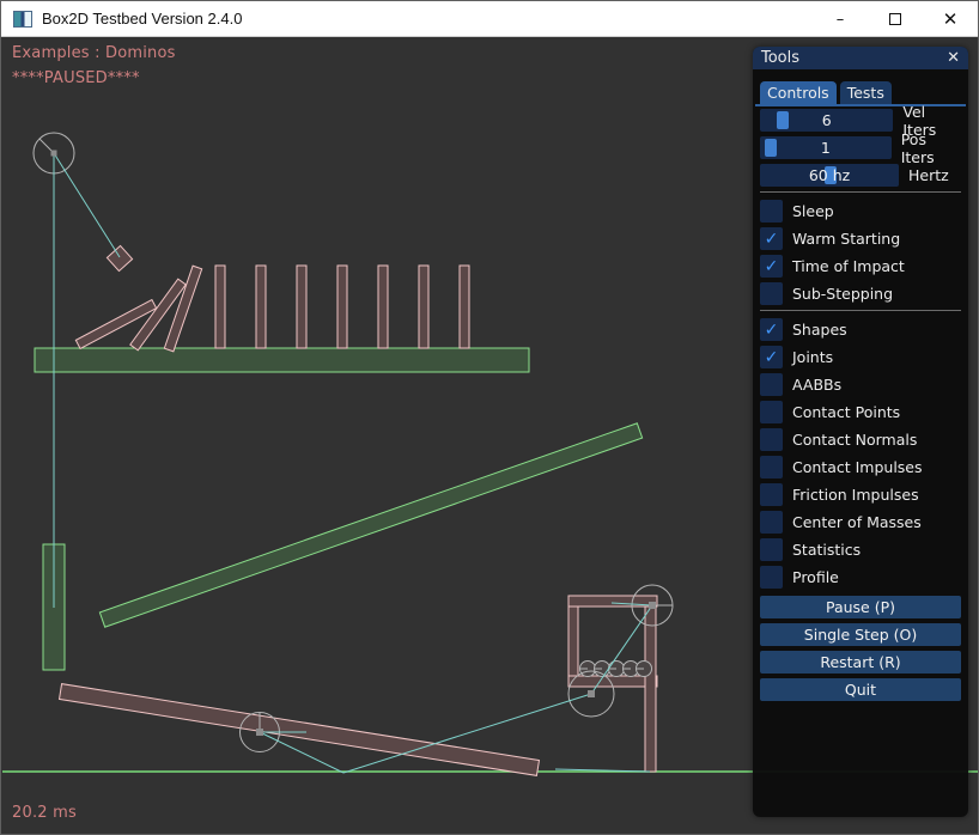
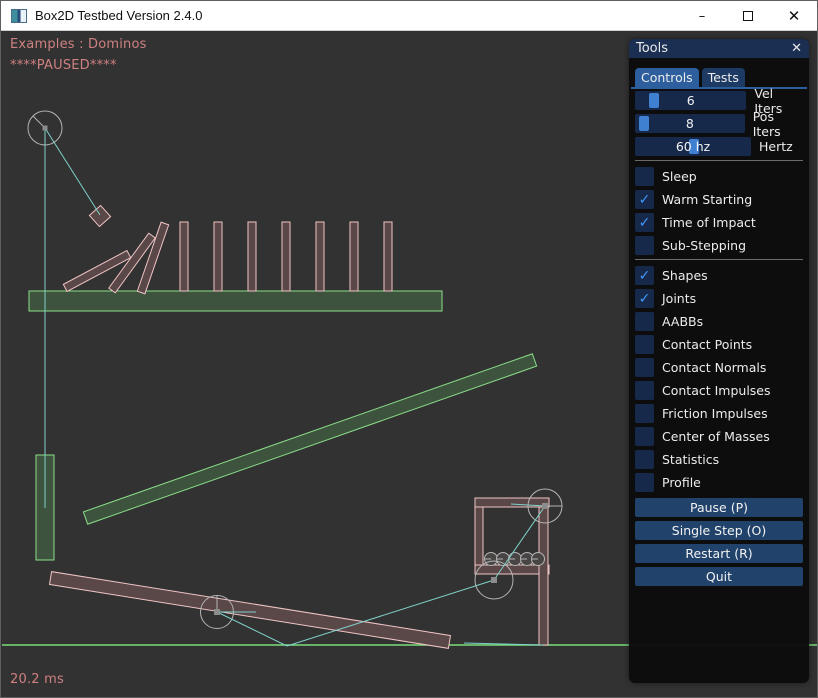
  Box2D Testbed Version 2.4.0
  –
  ✕
  Examples : Dominos
  ****PAUSED****
  20.2 ms
  Tools
  ✕
  Controls
  Tests
  6
  Vel Iters
- 1
+ 8
  Pos Iters
  60 hz
  Hertz
  Sleep
  ✓
  Warm Starting
  ✓
  Time of Impact
  Sub-Stepping
  ✓
  Shapes
  ✓
  Joints
  AABBs
  Contact Points
  Contact Normals
  Contact Impulses
  Friction Impulses
  Center of Masses
  Statistics
  Profile
  Pause (P)
  Single Step (O)
  Restart (R)
  Quit
